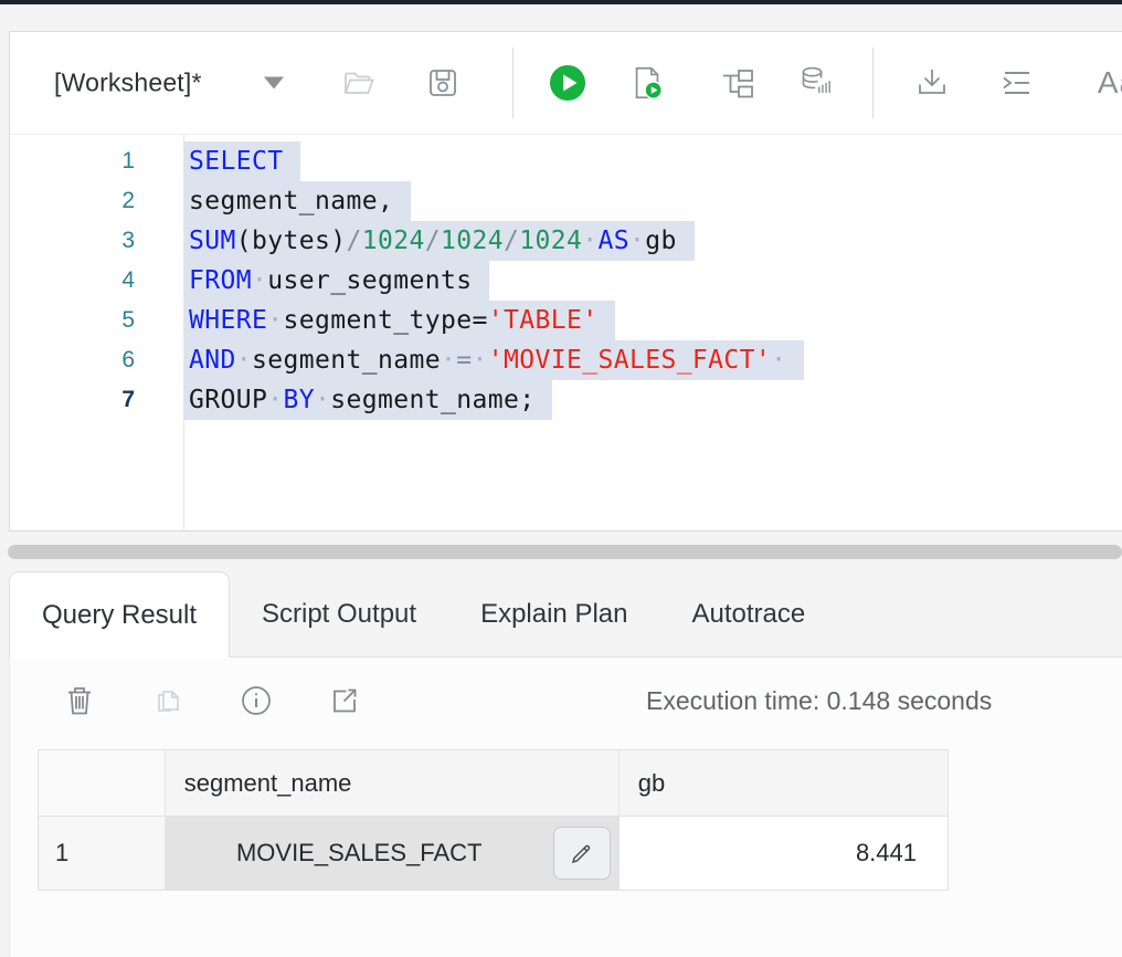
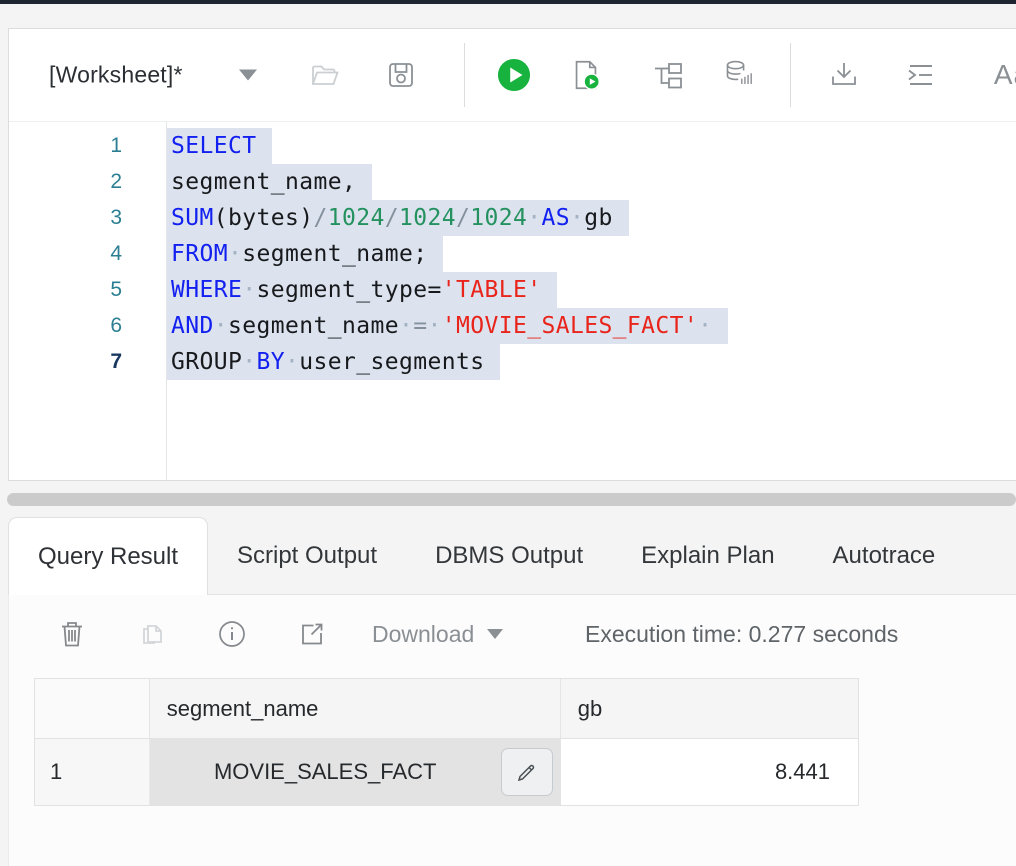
  [Worksheet]*
  1
  2
  3
  4
  5
  6
  7
  SELECT
  segment_name,
  SUM(bytes)/1024/1024/1024·AS·gb
- FROM·user_segments
+ FROM·segment_name;
  WHERE·segment_type='TABLE'
  AND·segment_name·=·'MOVIE_SALES_FACT'·
- GROUP·BY·segment_name;
+ GROUP·BY·user_segments
  Query Result
  Script Output
+ DBMS Output
  Explain Plan
  Autotrace
+ Download
- Execution time: 0.148 seconds
+ Execution time: 0.277 seconds
  segment_name
  gb
  1
  MOVIE_SALES_FACT
  8.441
